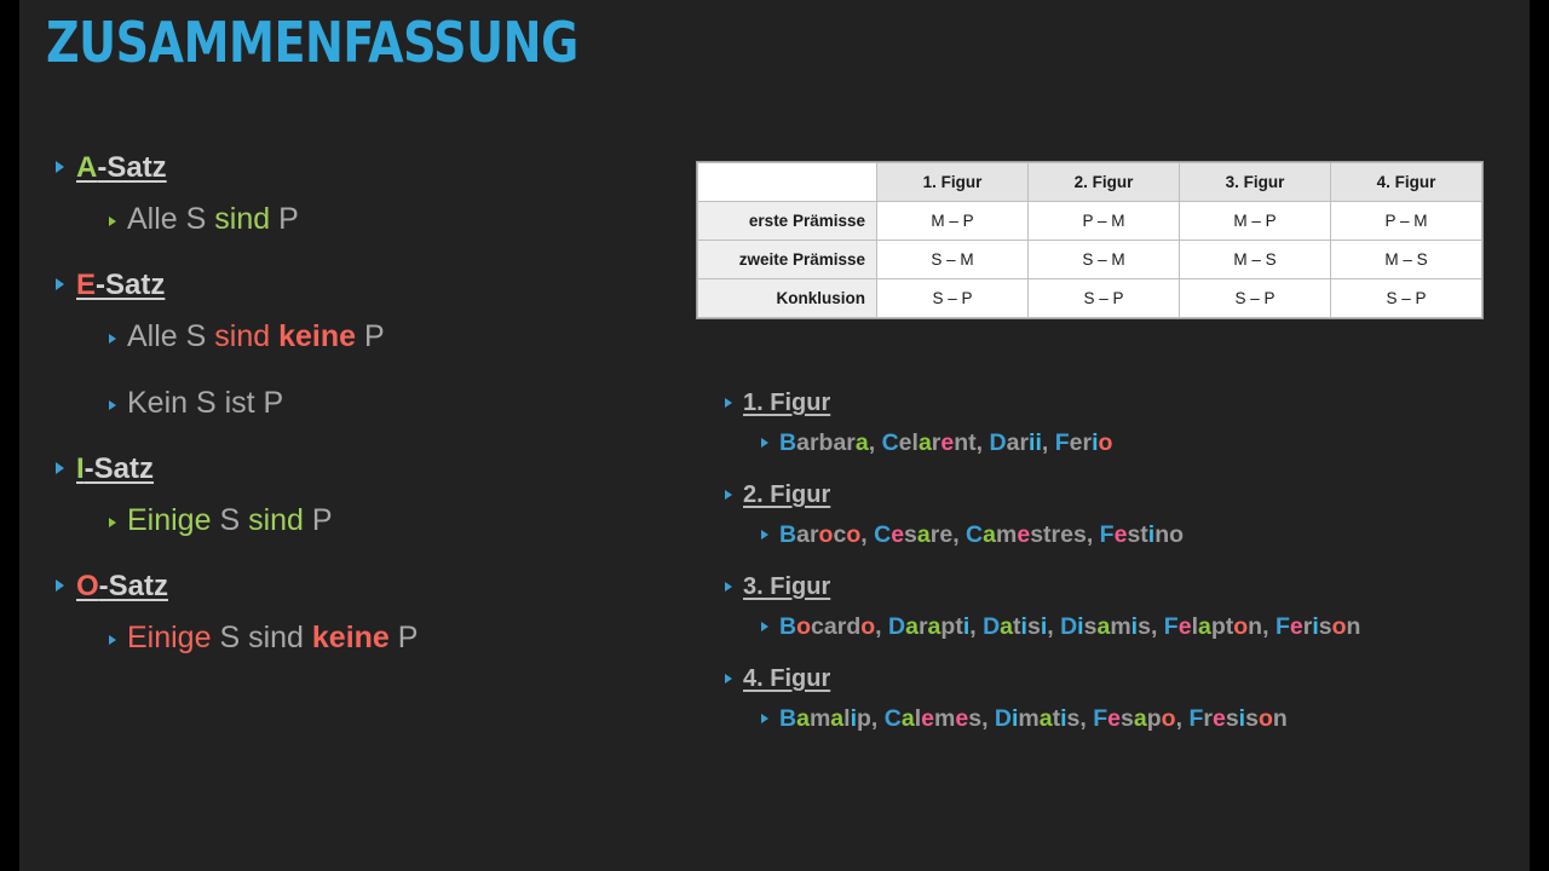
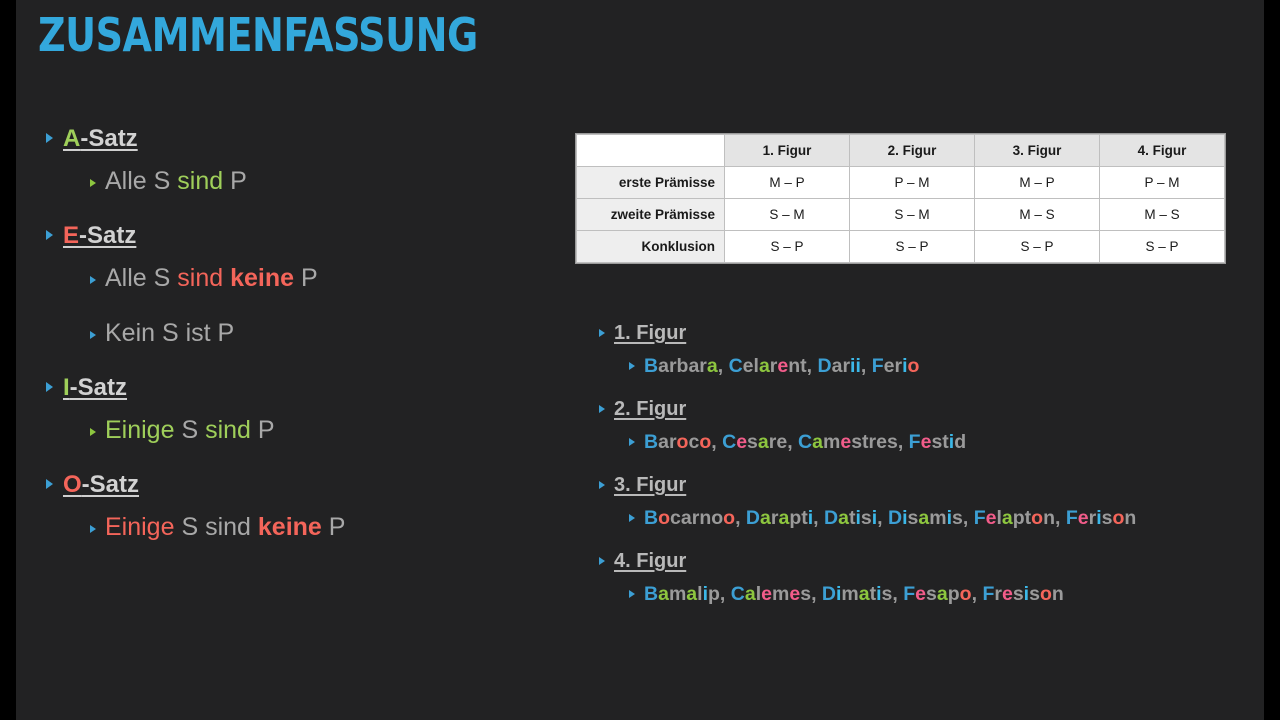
  ZUSAMMENFASSUNG
  A-Satz
  Alle S sind P
  E-Satz
  Alle S sind keine P
  Kein S ist P
  I-Satz
  Einige S sind P
  O-Satz
  Einige S sind keine P
  	1. Figur	2. Figur	3. Figur	4. Figur
  erste Prämisse	M – P	P – M	M – P	P – M
  zweite Prämisse	S – M	S – M	M – S	M – S
  Konklusion	S – P	S – P	S – P	S – P
  1. Figur
  Barbara, Celarent, Darii, Ferio
  2. Figur
- Baroco, Cesare, Camestres, Festino
+ Baroco, Cesare, Camestres, Festid
  3. Figur
- Bocardo, Darapti, Datisi, Disamis, Felapton, Ferison
+ Bocarnoo, Darapti, Datisi, Disamis, Felapton, Ferison
  4. Figur
  Bamalip, Calemes, Dimatis, Fesapo, Fresison
